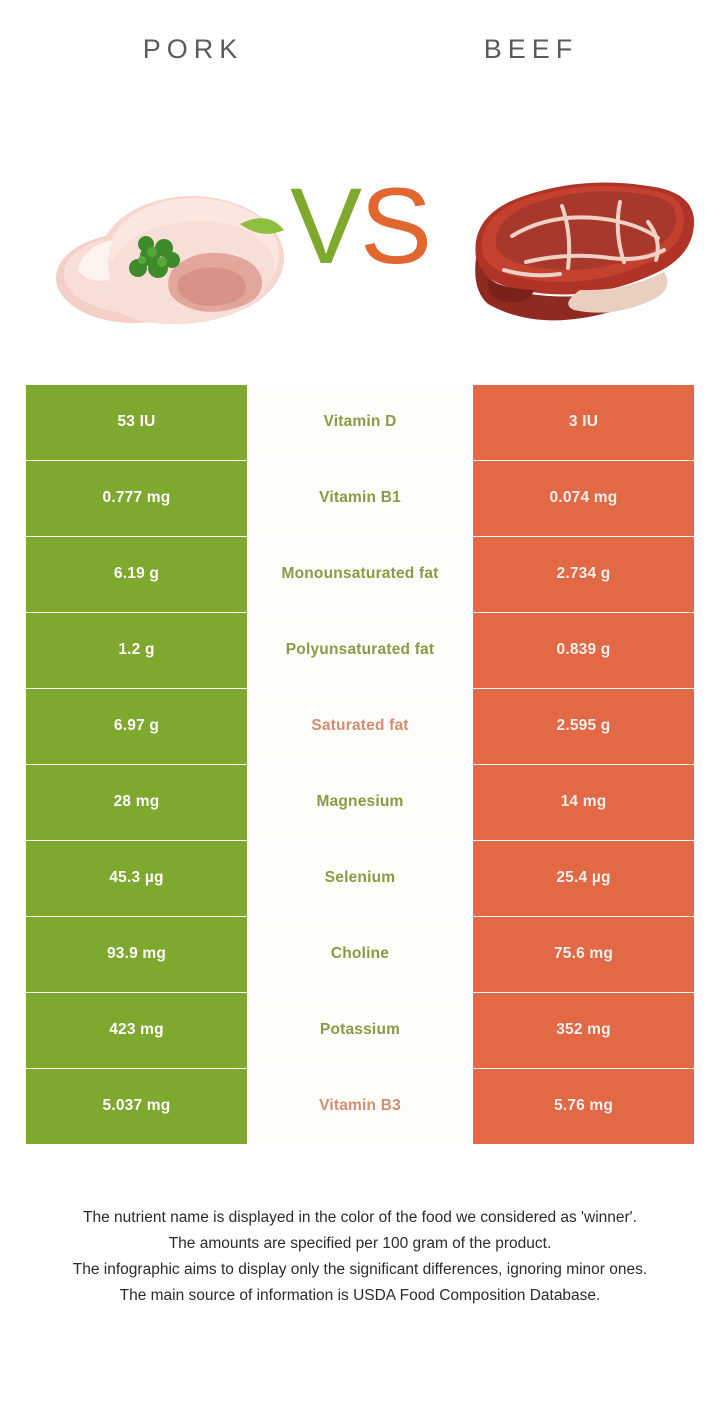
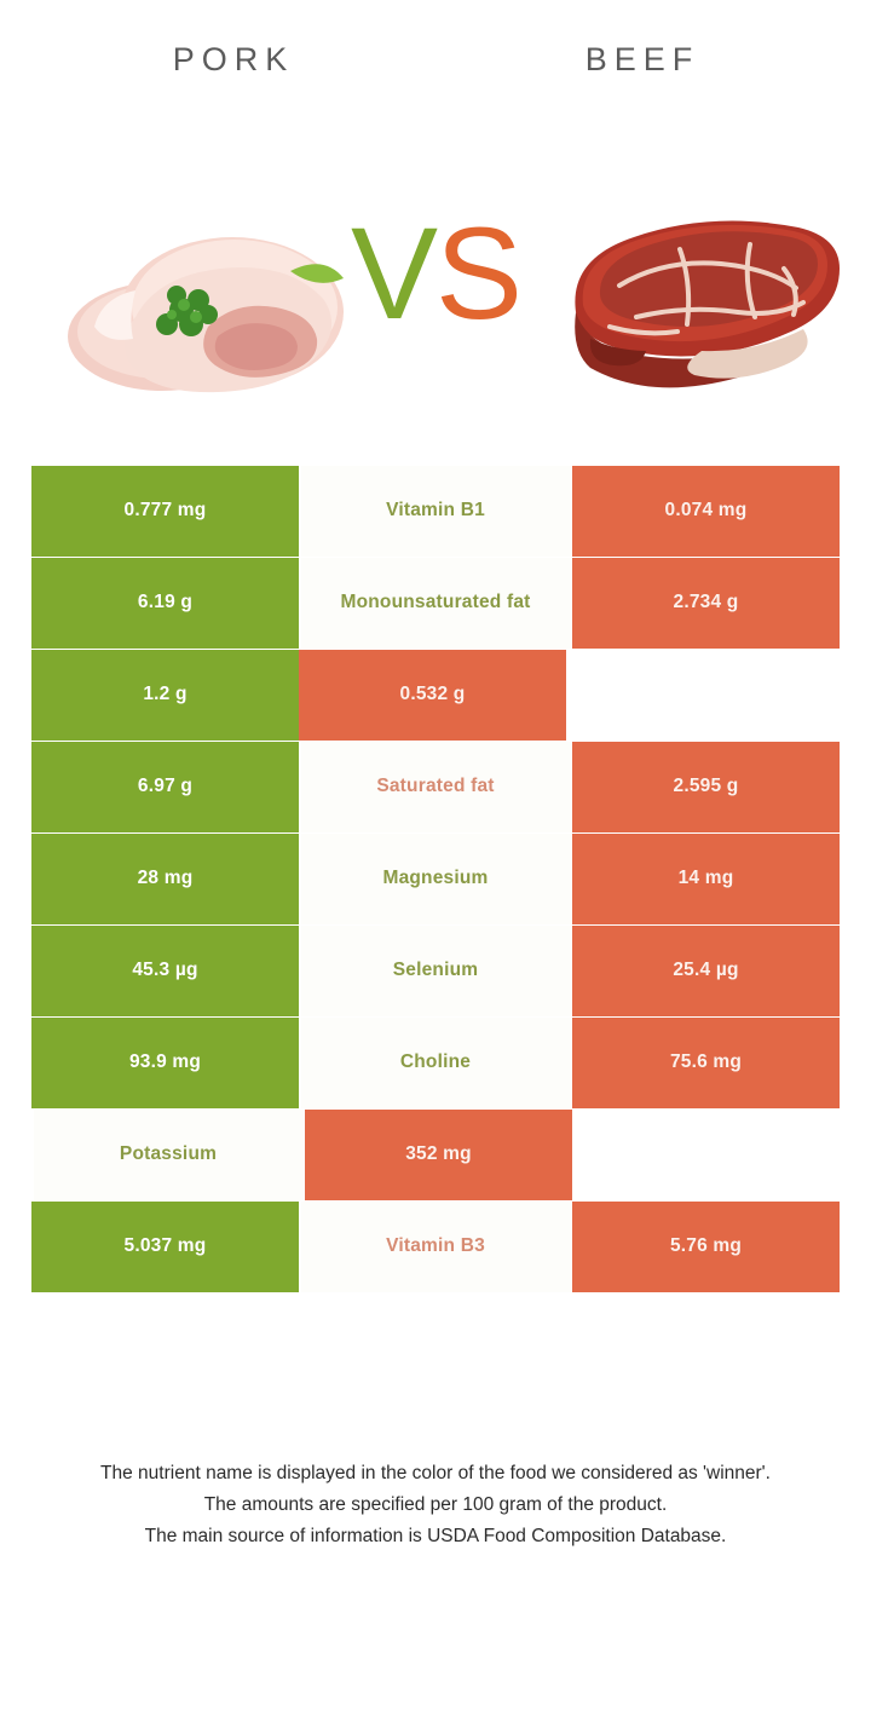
  PORK
  BEEF
  VS
- 53 IU
- Vitamin D
- 3 IU
  0.777 mg
  Vitamin B1
  0.074 mg
  6.19 g
  Monounsaturated fat
  2.734 g
  1.2 g
- Polyunsaturated fat
- 0.839 g
+ 0.532 g
  6.97 g
  Saturated fat
  2.595 g
  28 mg
  Magnesium
  14 mg
  45.3 µg
  Selenium
  25.4 µg
  93.9 mg
  Choline
  75.6 mg
- 423 mg
  Potassium
  352 mg
  5.037 mg
  Vitamin B3
  5.76 mg
  The nutrient name is displayed in the color of the food we considered as 'winner'.
  The amounts are specified per 100 gram of the product.
- The infographic aims to display only the significant differences, ignoring minor ones.
  The main source of information is USDA Food Composition Database.
